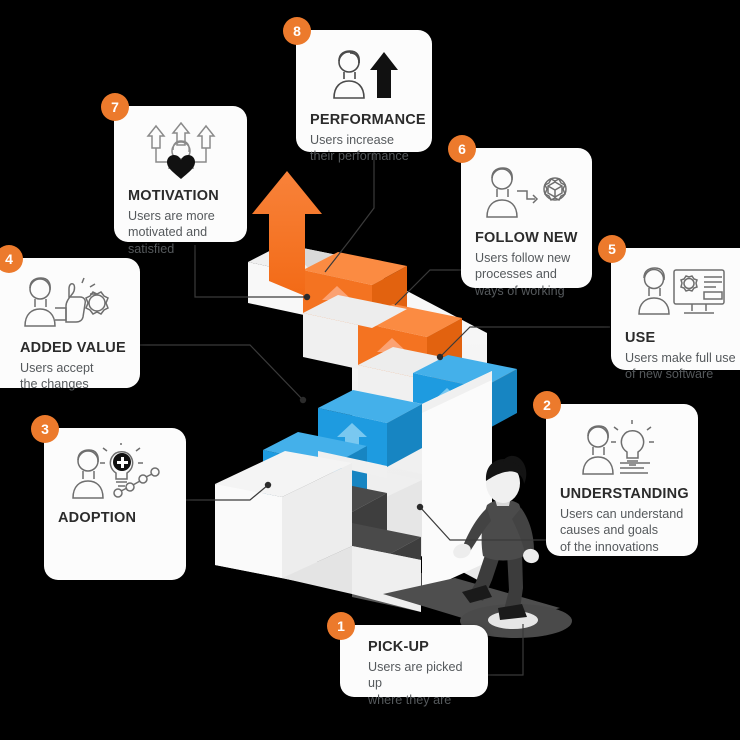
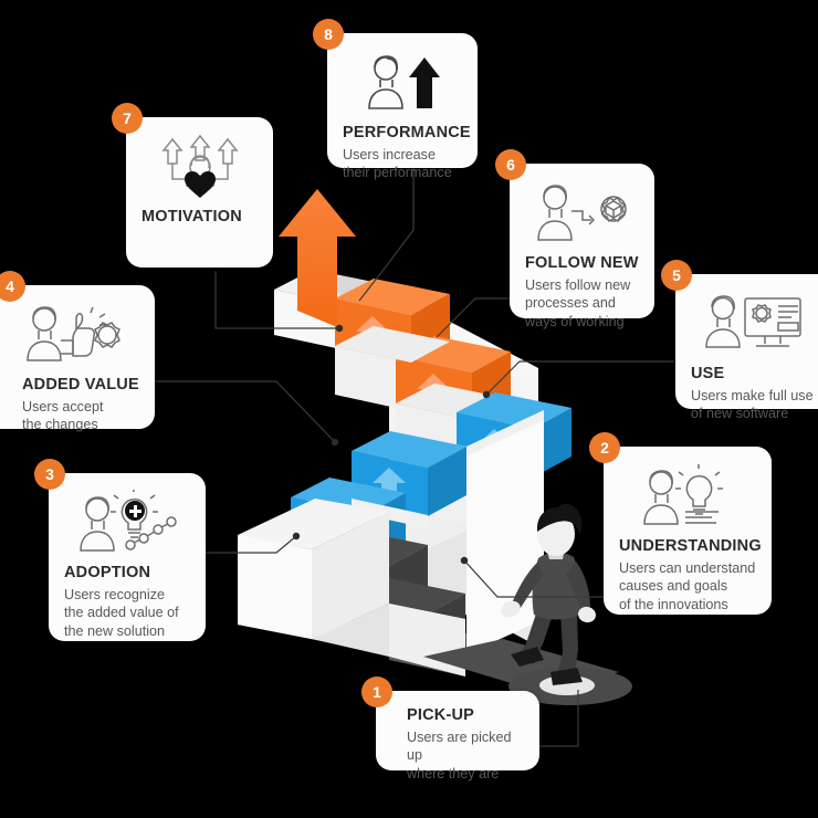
  8
  PERFORMANCE
  Users increase
  their performance
  7
  MOTIVATION
- Users are more
- motivated and
- satisfied
  6
  FOLLOW NEW
  Users follow new
  processes and
  ways of working
  5
  USE
  Users make full use
  of new software
  4
  ADDED VALUE
  Users accept
  the changes
  3
  ADOPTION
+ Users recognize
+ the added value of
+ the new solution
  2
  UNDERSTANDING
  Users can understand
  causes and goals
  of the innovations
  1
  PICK-UP
  Users are picked up
  where they are
